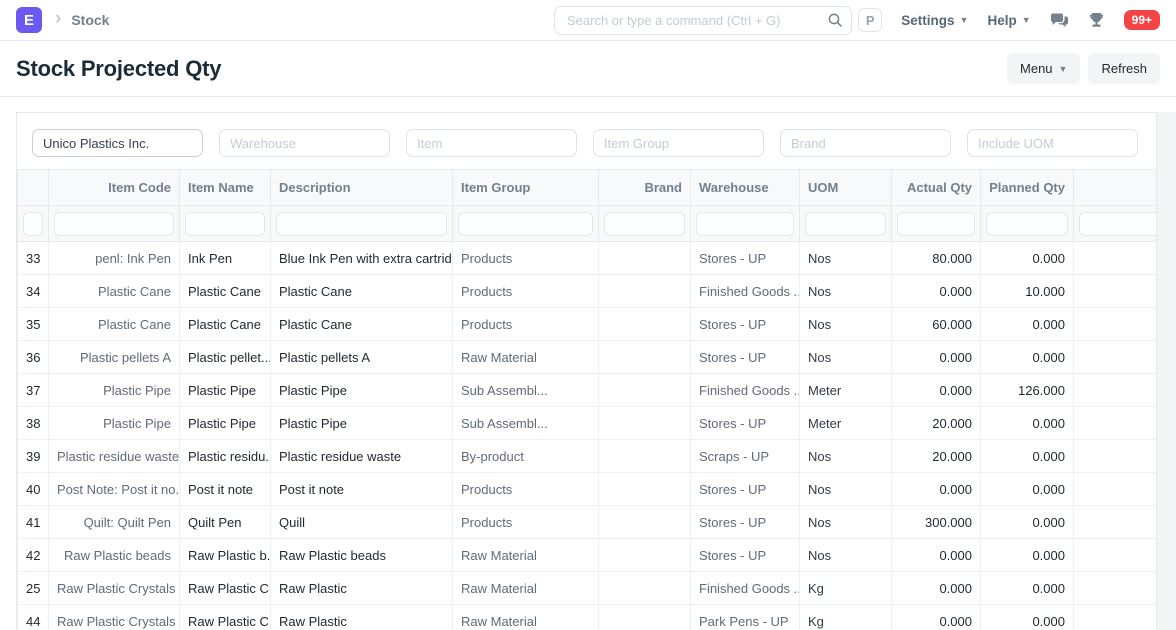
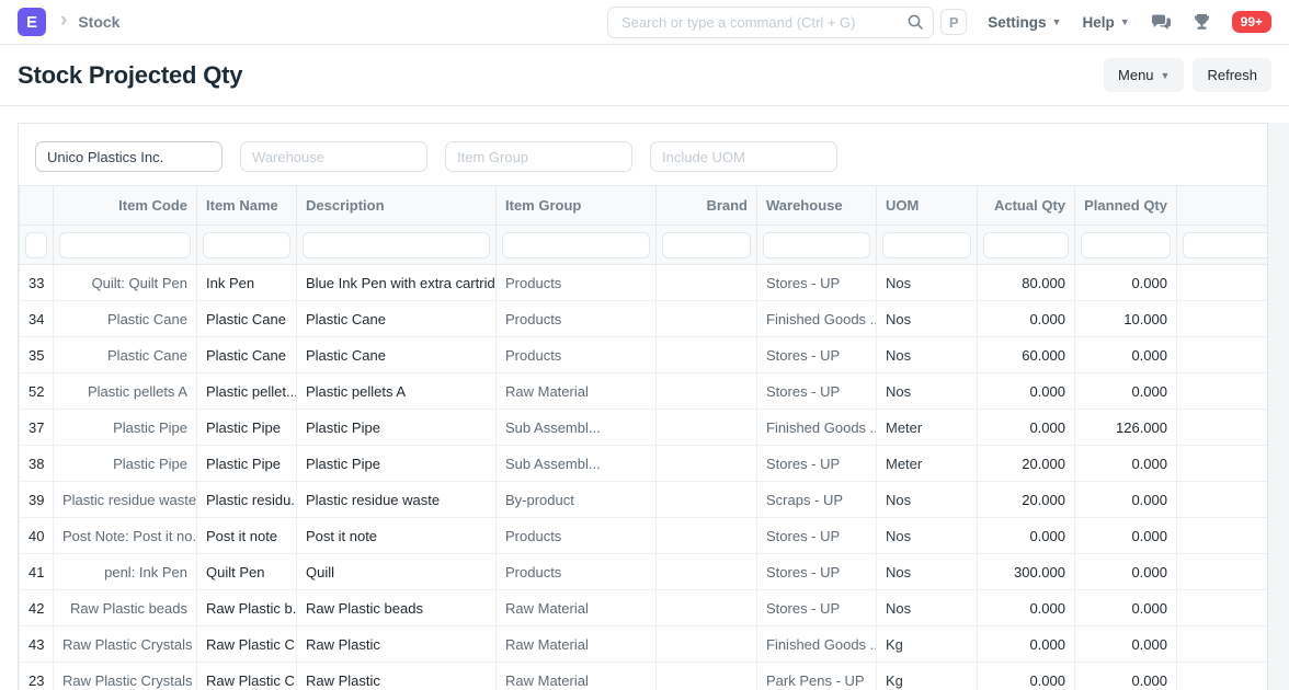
  E
  ›
  Stock
  Search or type a command (Ctrl + G)
  P
  Settings
  ▼
  Help
  ▼
  99+
  Stock Projected Qty
  Menu
  ▼
  Refresh
  Unico Plastics Inc.
  Warehouse
- Item
  Item Group
- Brand
  Include UOM
  	Item Code	Item Name	Description	Item Group	Brand	Warehouse	UOM	Actual Qty	Planned Qty
- 33	penl: Ink Pen	Ink Pen	Blue Ink Pen with extra cartrid	Products		Stores - UP	Nos	80.000	0.000
+ 33	Quilt: Quilt Pen	Ink Pen	Blue Ink Pen with extra cartrid	Products		Stores - UP	Nos	80.000	0.000
  34	Plastic Cane	Plastic Cane	Plastic Cane	Products		Finished Goods .	Nos	0.000	10.000
  35	Plastic Cane	Plastic Cane	Plastic Cane	Products		Stores - UP	Nos	60.000	0.000
- 36	Plastic pellets A	Plastic pellet..	Plastic pellets A	Raw Material		Stores - UP	Nos	0.000	0.000
+ 52	Plastic pellets A	Plastic pellet..	Plastic pellets A	Raw Material		Stores - UP	Nos	0.000	0.000
  37	Plastic Pipe	Plastic Pipe	Plastic Pipe	Sub Assembl...		Finished Goods .	Meter	0.000	126.000
  38	Plastic Pipe	Plastic Pipe	Plastic Pipe	Sub Assembl...		Stores - UP	Meter	20.000	0.000
  39	Plastic residue waste	Plastic residu.	Plastic residue waste	By-product		Scraps - UP	Nos	20.000	0.000
  40	Post Note: Post it no.	Post it note	Post it note	Products		Stores - UP	Nos	0.000	0.000
- 41	Quilt: Quilt Pen	Quilt Pen	Quill	Products		Stores - UP	Nos	300.000	0.000
+ 41	penl: Ink Pen	Quilt Pen	Quill	Products		Stores - UP	Nos	300.000	0.000
  42	Raw Plastic beads	Raw Plastic b.	Raw Plastic beads	Raw Material		Stores - UP	Nos	0.000	0.000
- 25	Raw Plastic Crystals	Raw Plastic C	Raw Plastic	Raw Material		Finished Goods .	Kg	0.000	0.000
+ 43	Raw Plastic Crystals	Raw Plastic C	Raw Plastic	Raw Material		Finished Goods .	Kg	0.000	0.000
- 44	Raw Plastic Crystals	Raw Plastic C	Raw Plastic	Raw Material		Park Pens - UP	Kg	0.000	0.000
+ 23	Raw Plastic Crystals	Raw Plastic C	Raw Plastic	Raw Material		Park Pens - UP	Kg	0.000	0.000
